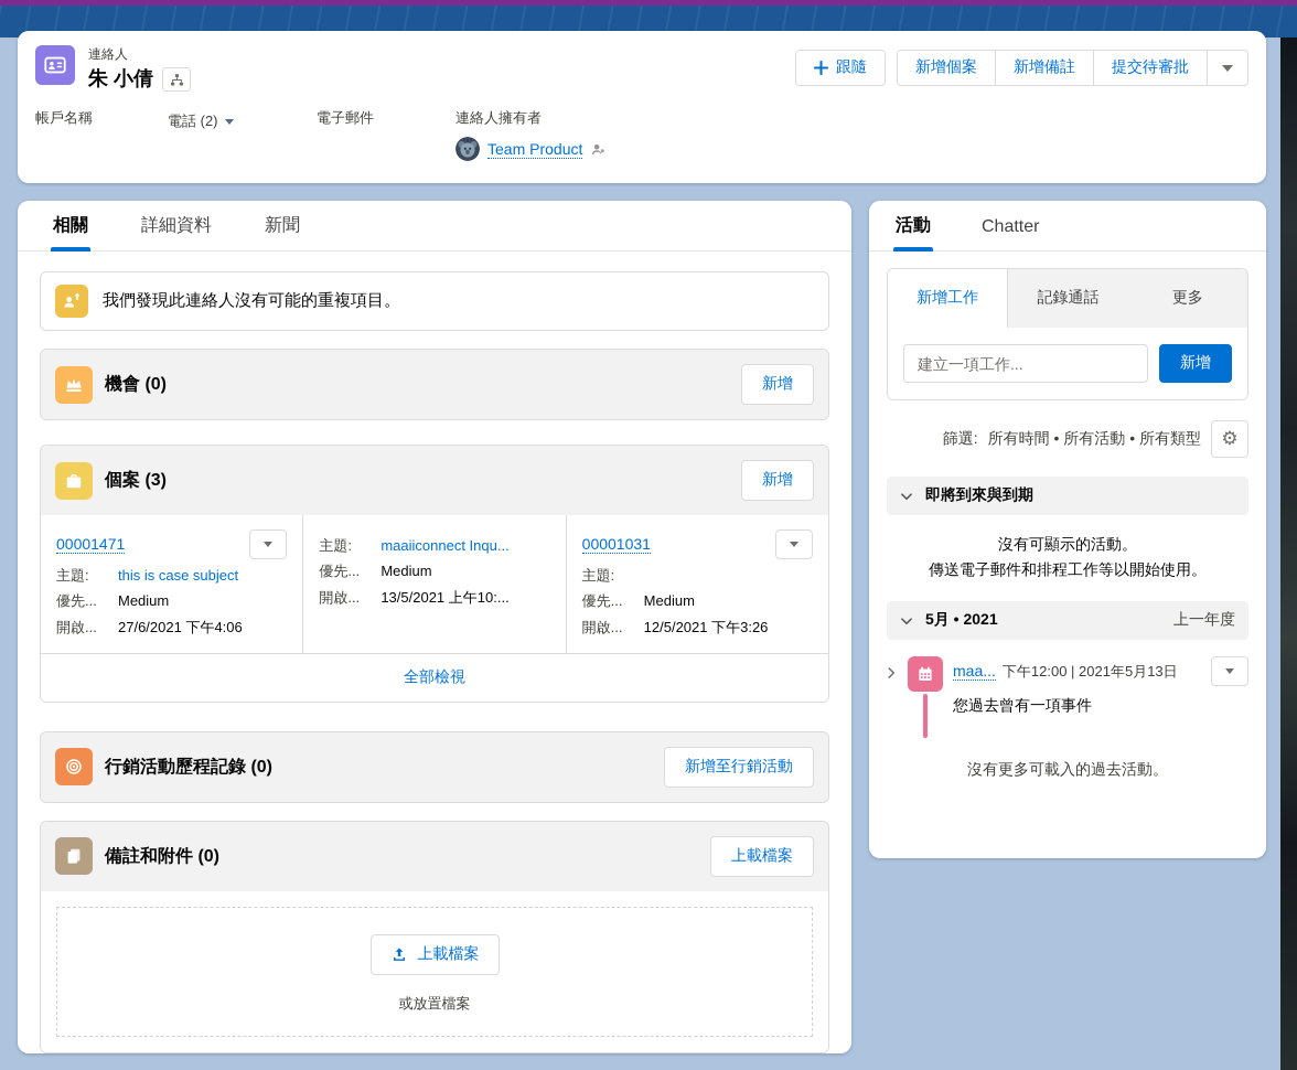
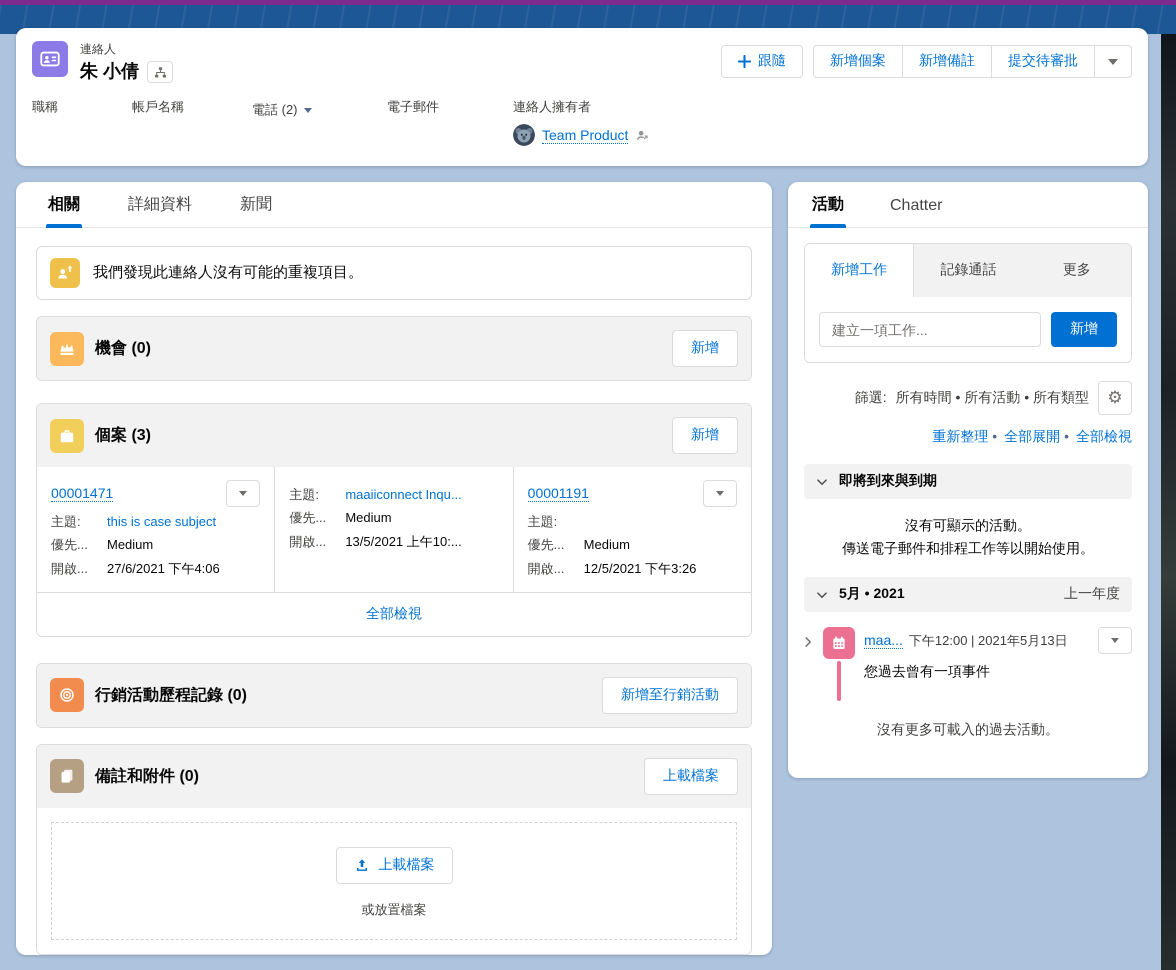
  連絡人
  朱 小倩
  跟隨
  新增個案
  新增備註
  提交待審批
+ 職稱
  帳戶名稱
  電話 (2)
  電子郵件
  連絡人擁有者
  Team Product
  相關
  詳細資料
  新聞
  我們發現此連絡人沒有可能的重複項目。
  機會 (0)
  新增
  個案 (3)
  新增
  00001471
  主題:
  this is case subject
  優先...
  Medium
  開啟...
  27/6/2021 下午4:06
  主題:
  maaiiconnect Inqu...
  優先...
  Medium
  開啟...
  13/5/2021 上午10:...
- 00001031
+ 00001191
  主題:
  優先...
  Medium
  開啟...
  12/5/2021 下午3:26
  全部檢視
  行銷活動歷程記錄 (0)
  新增至行銷活動
  備註和附件 (0)
  上載檔案
  上載檔案
  或放置檔案
  活動
  Chatter
  新增工作
  記錄通話
  更多
  建立一項工作...
  新增
  篩選:
  所有時間 • 所有活動 • 所有類型
  ⚙
+ 重新整理 全部展開 全部檢視
  即將到來與到期
  沒有可顯示的活動。
  傳送電子郵件和排程工作等以開始使用。
  5月 • 2021
  上一年度
  maa...
  下午12:00 | 2021年5月13日
  您過去曾有一項事件
  沒有更多可載入的過去活動。
